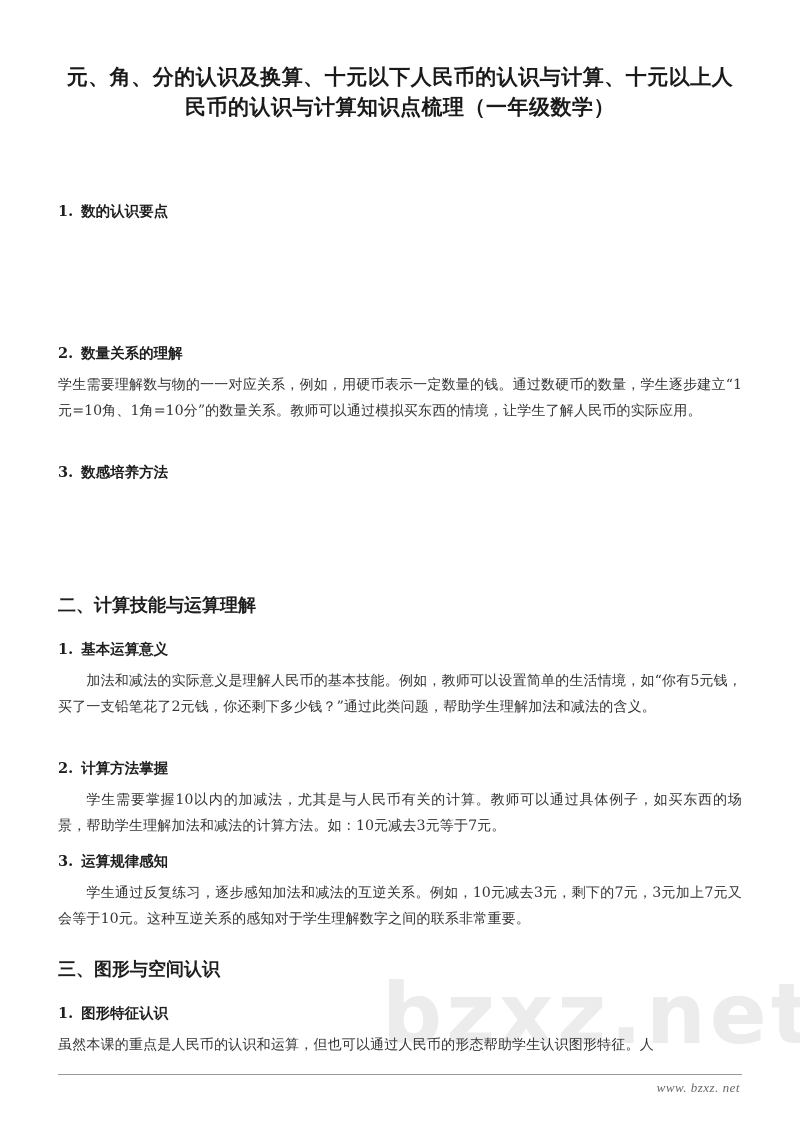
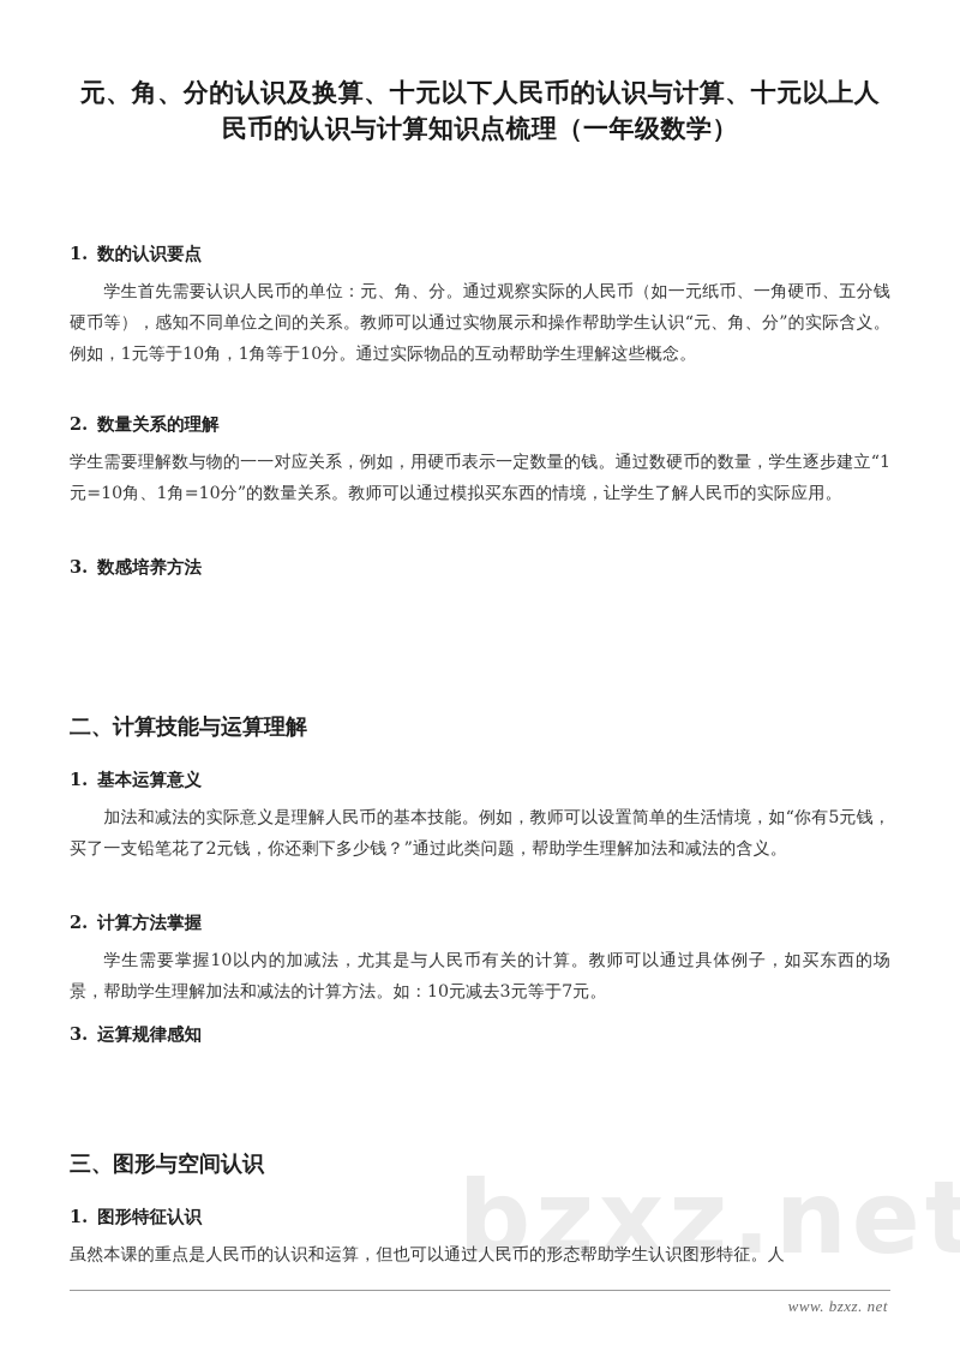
  bzxz.net
  元、角、分的认识及换算、十元以下人民币的认识与计算、十元以上人
  民币的认识与计算知识点梳理（一年级数学）
  1. 数的认识要点
+ 学生首先需要认识人民币的单位：元、角、分。通过观察实际的人民币（如一元纸币、一角硬币、五分钱硬币等），感知不同单位之间的关系。教师可以通过实物展示和操作帮助学生认识“元、角、分”的实际含义。例如，1元等于10角，1角等于10分。通过实际物品的互动帮助学生理解这些概念。
  2. 数量关系的理解
  学生需要理解数与物的一一对应关系，例如，用硬币表示一定数量的钱。通过数硬币的数量，学生逐步建立“1元=10角、1角=10分”的数量关系。教师可以通过模拟买东西的情境，让学生了解人民币的实际应用。
  3. 数感培养方法
  二、计算技能与运算理解
  1. 基本运算意义
  加法和减法的实际意义是理解人民币的基本技能。例如，教师可以设置简单的生活情境，如“你有5元钱，买了一支铅笔花了2元钱，你还剩下多少钱？”通过此类问题，帮助学生理解加法和减法的含义。
  2. 计算方法掌握
  学生需要掌握10以内的加减法，尤其是与人民币有关的计算。教师可以通过具体例子，如买东西的场景，帮助学生理解加法和减法的计算方法。如：10元减去3元等于7元。
  3. 运算规律感知
- 学生通过反复练习，逐步感知加法和减法的互逆关系。例如，10元减去3元，剩下的7元，3元加上7元又会等于10元。这种互逆关系的感知对于学生理解数字之间的联系非常重要。
  三、图形与空间认识
  1. 图形特征认识
  虽然本课的重点是人民币的认识和运算，但也可以通过人民币的形态帮助学生认识图形特征。人
  www. bzxz. net
